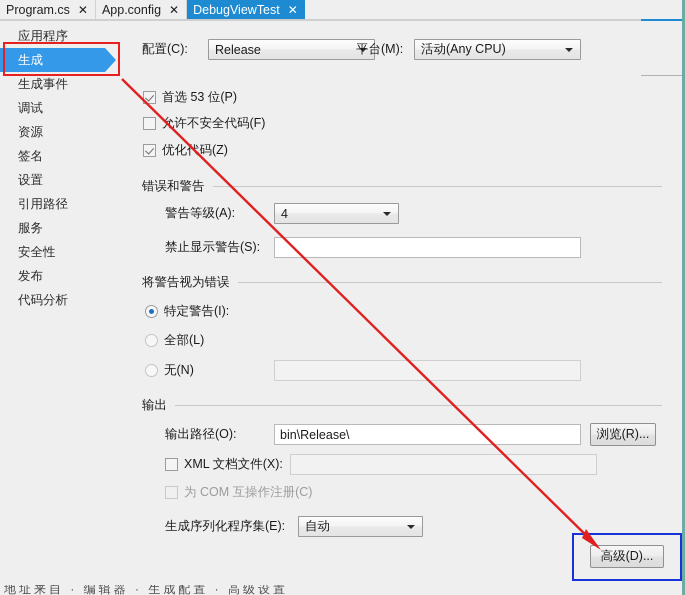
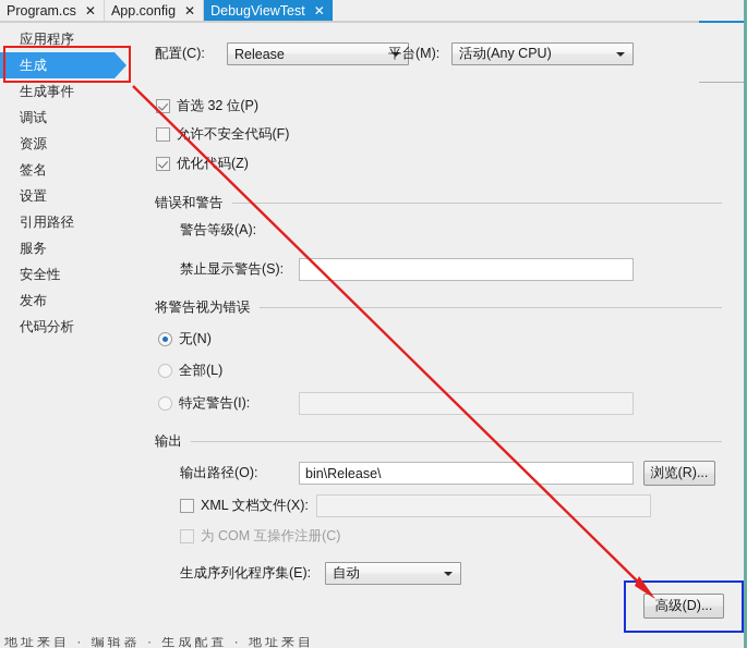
  Program.cs
  ✕
  App.config
  ✕
  DebugViewTest
  ✕
  应用程序
  生成
  生成事件
  调试
  资源
  签名
  设置
  引用路径
  服务
  安全性
  发布
  代码分析
  配置(C):
  Release
  平台(M):
  活动(Any CPU)
- 首选 53 位(P)
+ 首选 32 位(P)
  许不安全代码(F)
  优化码(Z)
  错误和警告
  警告等级(A):
- 4
  禁止显示警告(S):
  将警告视为错误
- 特定警告(I):
+ 无(N)
  全部(L)
- 无(N)
+ 特定警告(I):
  输出
  输出路径(O):
  bin\Release\
  浏览(R)...
  XML 文档文件(X):
  为 COM 互操作注册(C)
  生成序列化程序集(E):
  自动
  高级(D)...
- 地址来自 · 编辑器 · 生成配置 · 高级设置
+ 地址来自 · 编辑器 · 生成配置 · 地址来自
